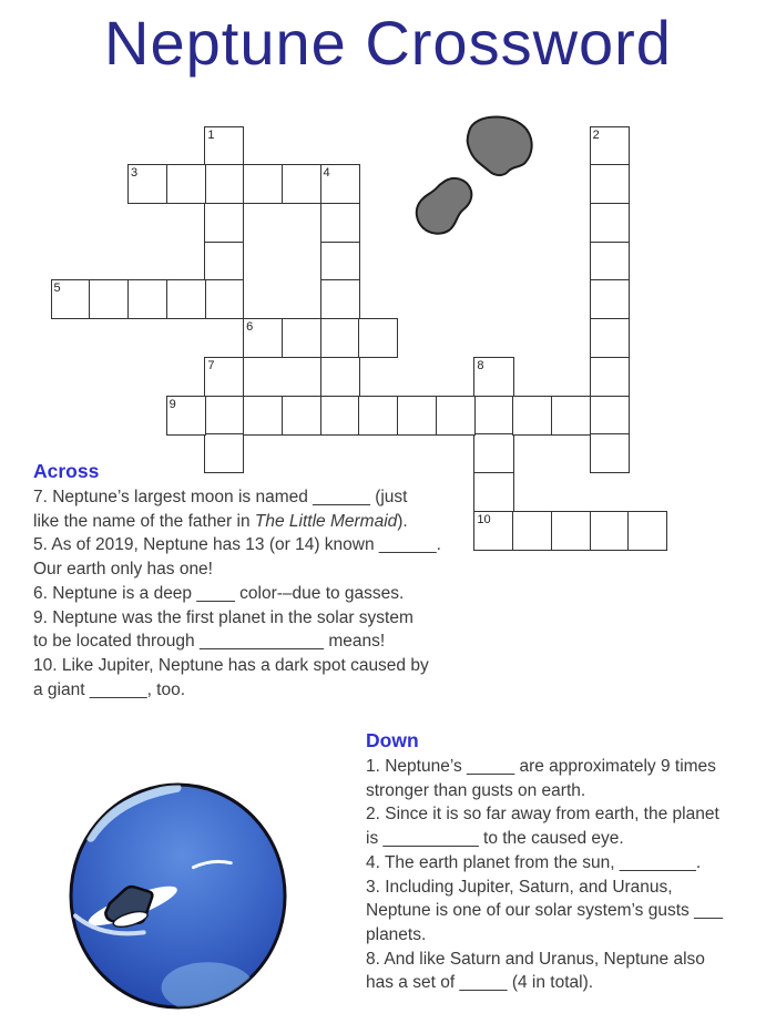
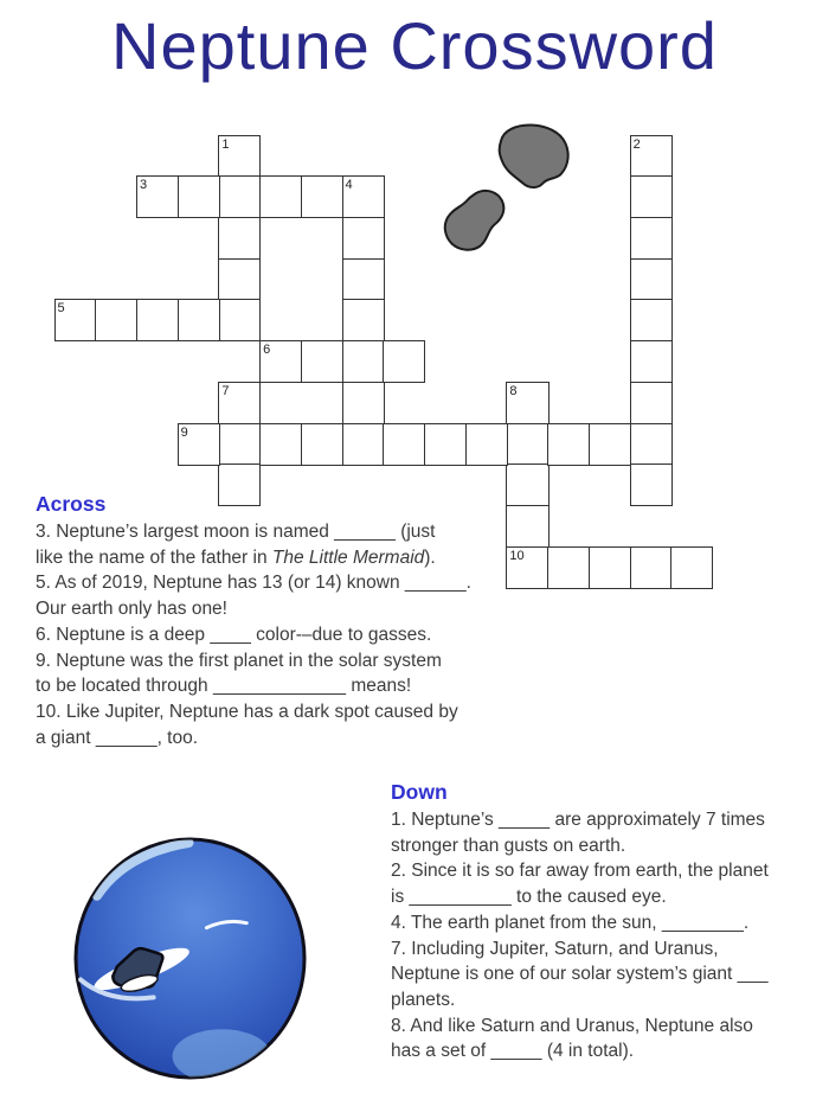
  Neptune Crossword
  1
  2
  3
  4
  5
  6
  7
  8
  10
  9
  Across
- 7. Neptune’s largest moon is named ______ (just
+ 3. Neptune’s largest moon is named ______ (just
  like the name of the father in The Little Mermaid).
  5. As of 2019, Neptune has 13 (or 14) known ______.
  Our earth only has one!
  6. Neptune is a deep ____ color-–due to gasses.
  9. Neptune was the first planet in the solar system
  to be located through _____________ means!
  10. Like Jupiter, Neptune has a dark spot caused by
  a giant ______, too.
  Down
- 1. Neptune’s _____ are approximately 9 times
+ 1. Neptune’s _____ are approximately 7 times
  stronger than gusts on earth.
  2. Since it is so far away from earth, the planet
  is __________ to the caused eye.
  4. The earth planet from the sun, ________.
- 3. Including Jupiter, Saturn, and Uranus,
+ 7. Including Jupiter, Saturn, and Uranus,
- Neptune is one of our solar system’s gusts ___
+ Neptune is one of our solar system’s giant ___
  planets.
  8. And like Saturn and Uranus, Neptune also
  has a set of _____ (4 in total).
